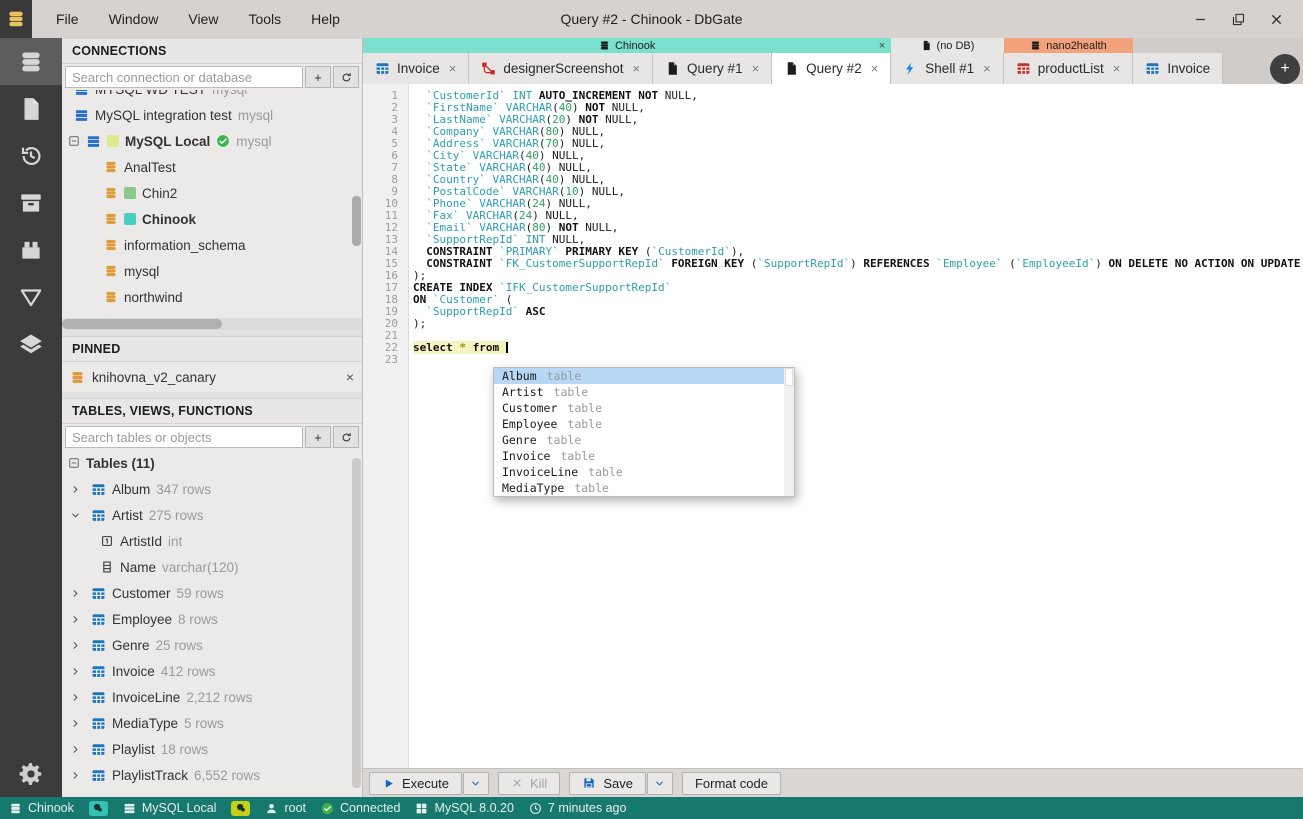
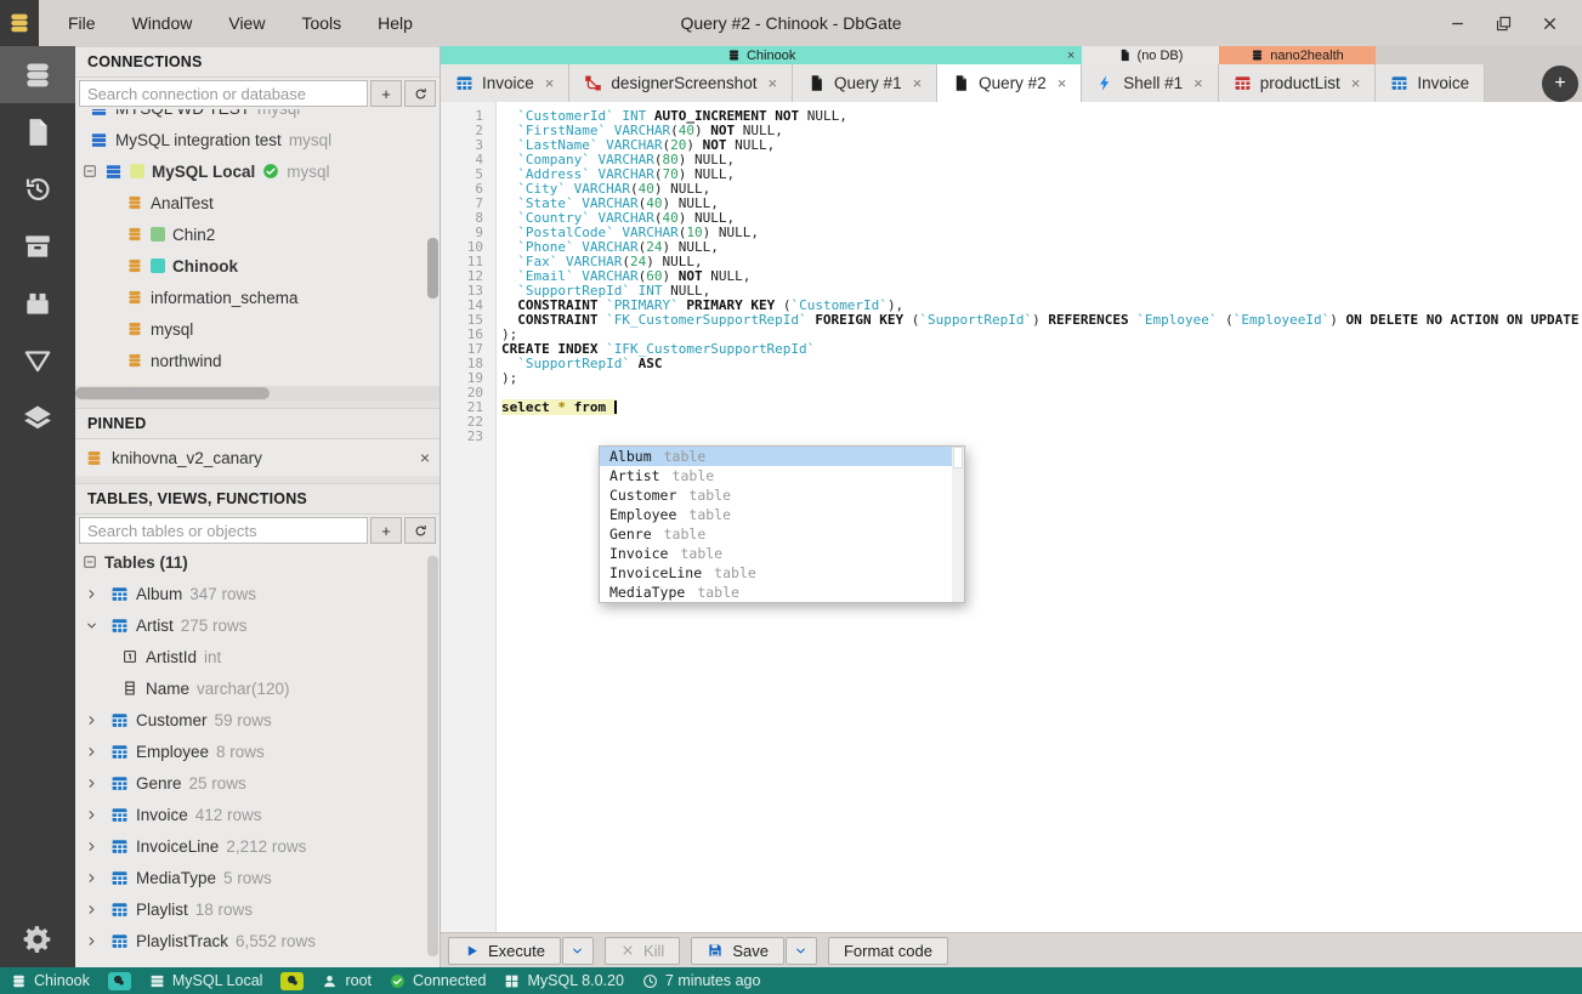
  File
  Window
  View
  Tools
  Help
  Query #2 - Chinook - DbGate
  CONNECTIONS
  Search connection or database
  +
  MySQL integration test
  mysql
  MySQL Local
  mysql
  AnalTest
  Chin2
  Chinook
  information_schema
  mysql
  northwind
  PINNED
  knihovna_v2_canary
  ×
  TABLES, VIEWS, FUNCTIONS
  Search tables or objects
  +
  Tables (11)
  Album
  347 rows
  Artist
  275 rows
  ArtistId
  int
  Name
  varchar(120)
  Customer
  59 rows
  Employee
  8 rows
  Genre
  25 rows
  Invoice
  412 rows
  InvoiceLine
  2,212 rows
  MediaType
  5 rows
  Playlist
  18 rows
  PlaylistTrack
  6,552 rows
  Chinook
  ×
  Invoice
  ×
  designerScreenshot
  ×
  Query #1
  ×
  Query #2
  ×
  (no DB)
  Shell #1
  ×
  nano2health
  productList
  ×
  Invoice
  +
  1
  2
  3
  4
  5
  6
  7
  8
  9
  10
  11
  12
  13
  14
  15
  16
  17
  18
  19
  20
  21
  22
  23
  `CustomerId` INT AUTO_INCREMENT NOT NULL,
  `FirstName` VARCHAR(40) NOT NULL,
  `LastName` VARCHAR(20) NOT NULL,
  `Company` VARCHAR(80) NULL,
  `Address` VARCHAR(70) NULL,
  `City` VARCHAR(40) NULL,
  `State` VARCHAR(40) NULL,
  `Country` VARCHAR(40) NULL,
  `PostalCode` VARCHAR(10) NULL,
  `Phone` VARCHAR(24) NULL,
  `Fax` VARCHAR(24) NULL,
- `Email` VARCHAR(80) NOT NULL,
+ `Email` VARCHAR(60) NOT NULL,
  `SupportRepId` INT NULL,
  CONSTRAINT `PRIMARY` PRIMARY KEY (`CustomerId`),
  CONSTRAINT `FK_CustomerSupportRepId` FOREIGN KEY (`SupportRepId`) REFERENCES `Employee` (`EmployeeId`) ON DELETE NO ACTION ON UPDATE
  );
  CREATE INDEX `IFK_CustomerSupportRepId`
- ON `Customer` (
  `SupportRepId` ASC
  );
  select * from
  Album
  table
  Artist
  table
  Customer
  table
  Employee
  table
  Genre
  table
  Invoice
  table
  InvoiceLine
  table
  MediaType
  table
  Execute
  Kill
  Save
  Format code
  Chinook
  MySQL Local
  root
  Connected
  MySQL 8.0.20
  7 minutes ago
